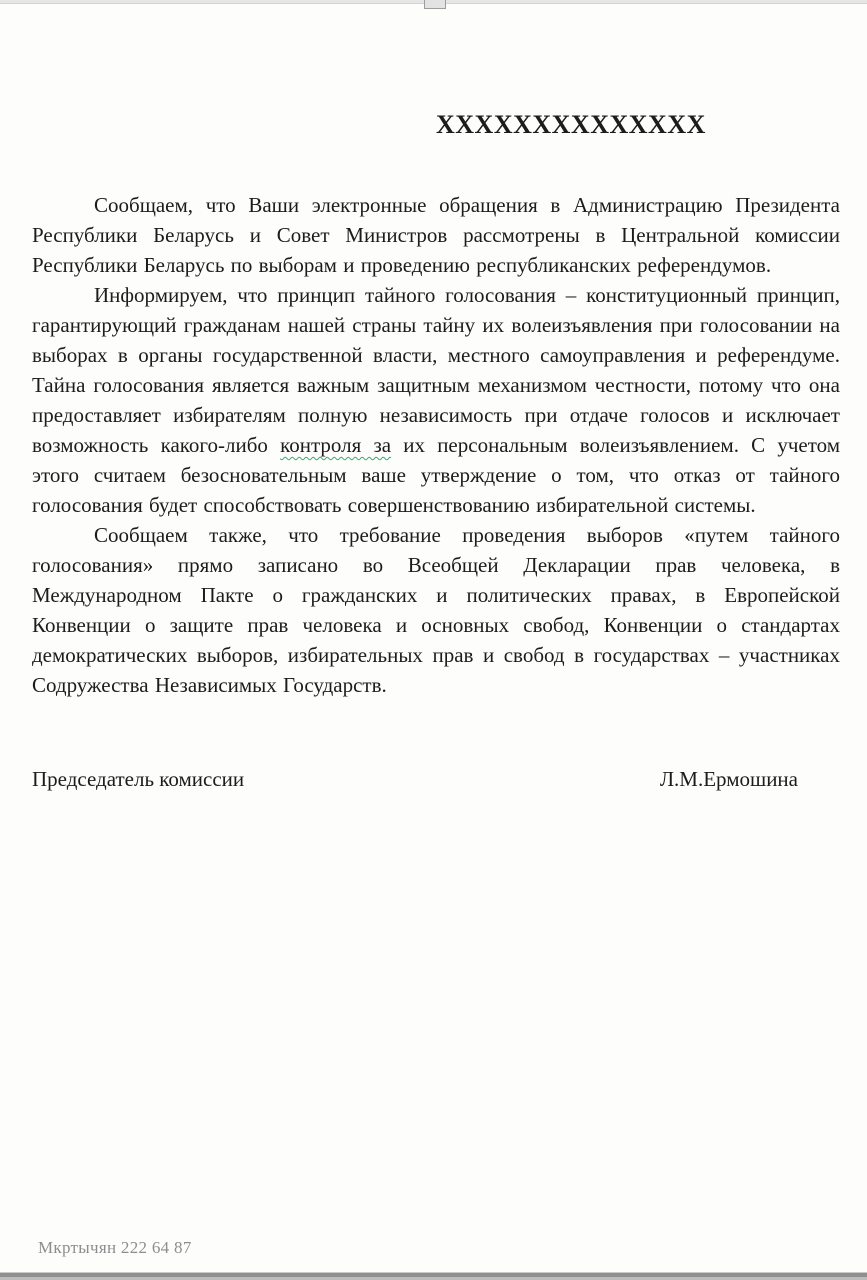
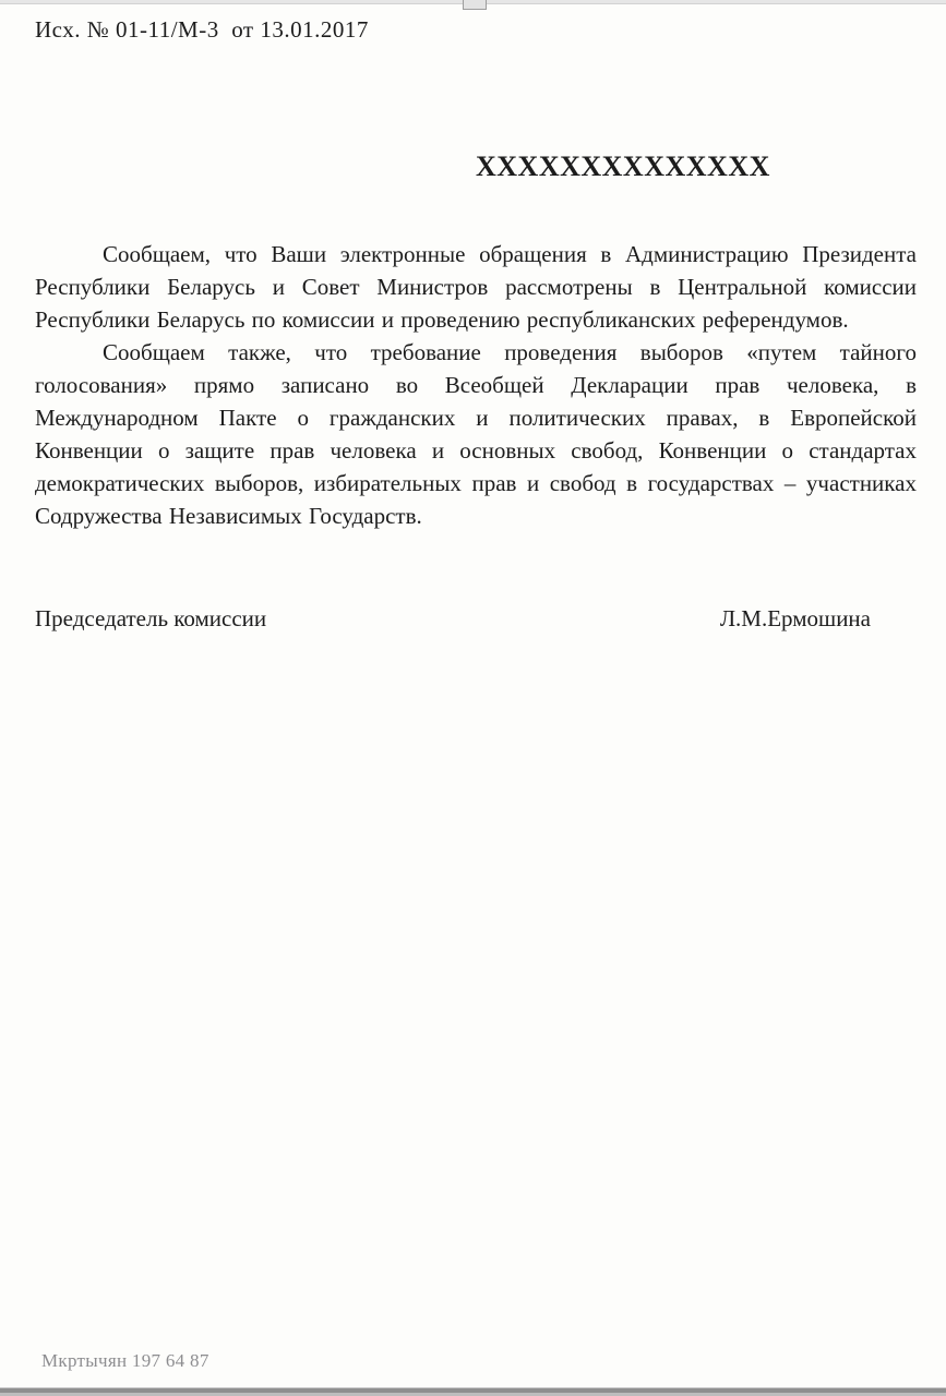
+ Исх. № 01-11/М-3 от 13.01.2017
  ХХХХХХХХХХХХХХ
- Сообщаем, что Ваши электронные обращения в Администрацию Президента Республики Беларусь и Совет Министров рассмотрены в Центральной комиссии Республики Беларусь по выборам и проведению республиканских референдумов.
+ Сообщаем, что Ваши электронные обращения в Администрацию Президента Республики Беларусь и Совет Министров рассмотрены в Центральной комиссии Республики Беларусь по комиссии и проведению республиканских референдумов.
- Информируем, что принцип тайного голосования – конституционный принцип, гарантирующий гражданам нашей страны тайну их волеизъявления при голосовании на выборах в органы государственной власти, местного самоуправления и референдуме. Тайна голосования является важным защитным механизмом честности, потому что она предоставляет избирателям полную независимость при отдаче голосов и исключает возможность какого-либо контроля за их персональным волеизъявлением. С учетом этого считаем безосновательным ваше утверждение о том, что отказ от тайного голосования будет способствовать совершенствованию избирательной системы.
  Сообщаем также, что требование проведения выборов «путем тайного голосования» прямо записано во Всеобщей Декларации прав человека, в Международном Пакте о гражданских и политических правах, в Европейской Конвенции о защите прав человека и основных свобод, Конвенции о стандартах демократических выборов, избирательных прав и свобод в государствах – участниках Содружества Независимых Государств.
  Председатель комиссии
  Л.М.Ермошина
- Мкртычян 222 64 87
+ Мкртычян 197 64 87
